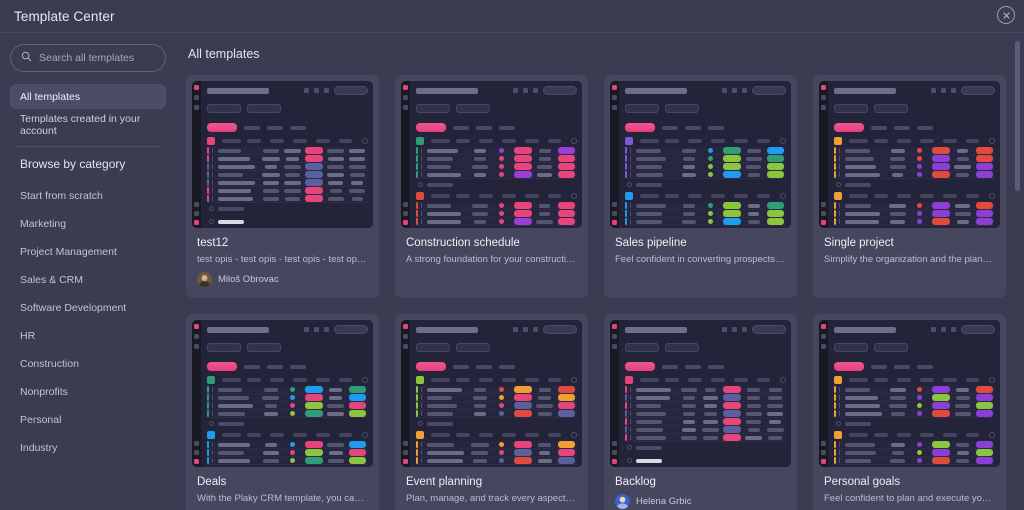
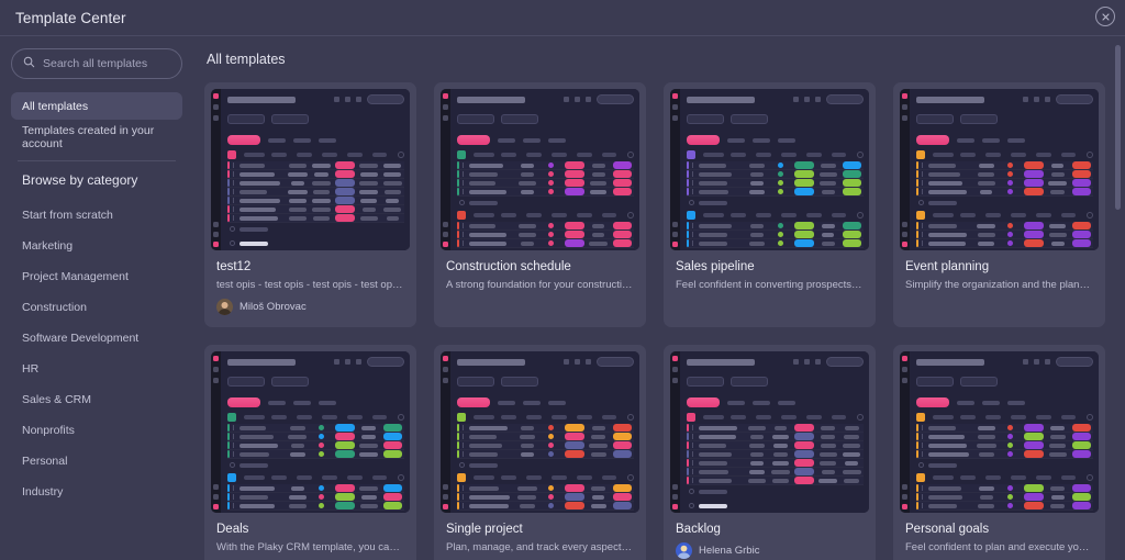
  Template Center
  Search all templates
  All templates
  Templates created in your account
  Browse by category
  Start from scratch
  Marketing
  Project Management
- Sales & CRM
+ Construction
  Software Development
  HR
- Construction
+ Sales & CRM
  Nonprofits
  Personal
  Industry
  All templates
  test12
  test opis - test opis - test opis - test opis
  Miloš Obrovac
  Construction schedule
  A strong foundation for your construction
  Sales pipeline
  Feel confident in converting prospects in
- Single project
+ Event planning
  Simplify the organization and the plannin
  Deals
  With the Plaky CRM template, you can e
- Event planning
+ Single project
  Plan, manage, and track every aspect of
  Backlog
  Helena Grbic
  Personal goals
  Feel confident to plan and execute your
